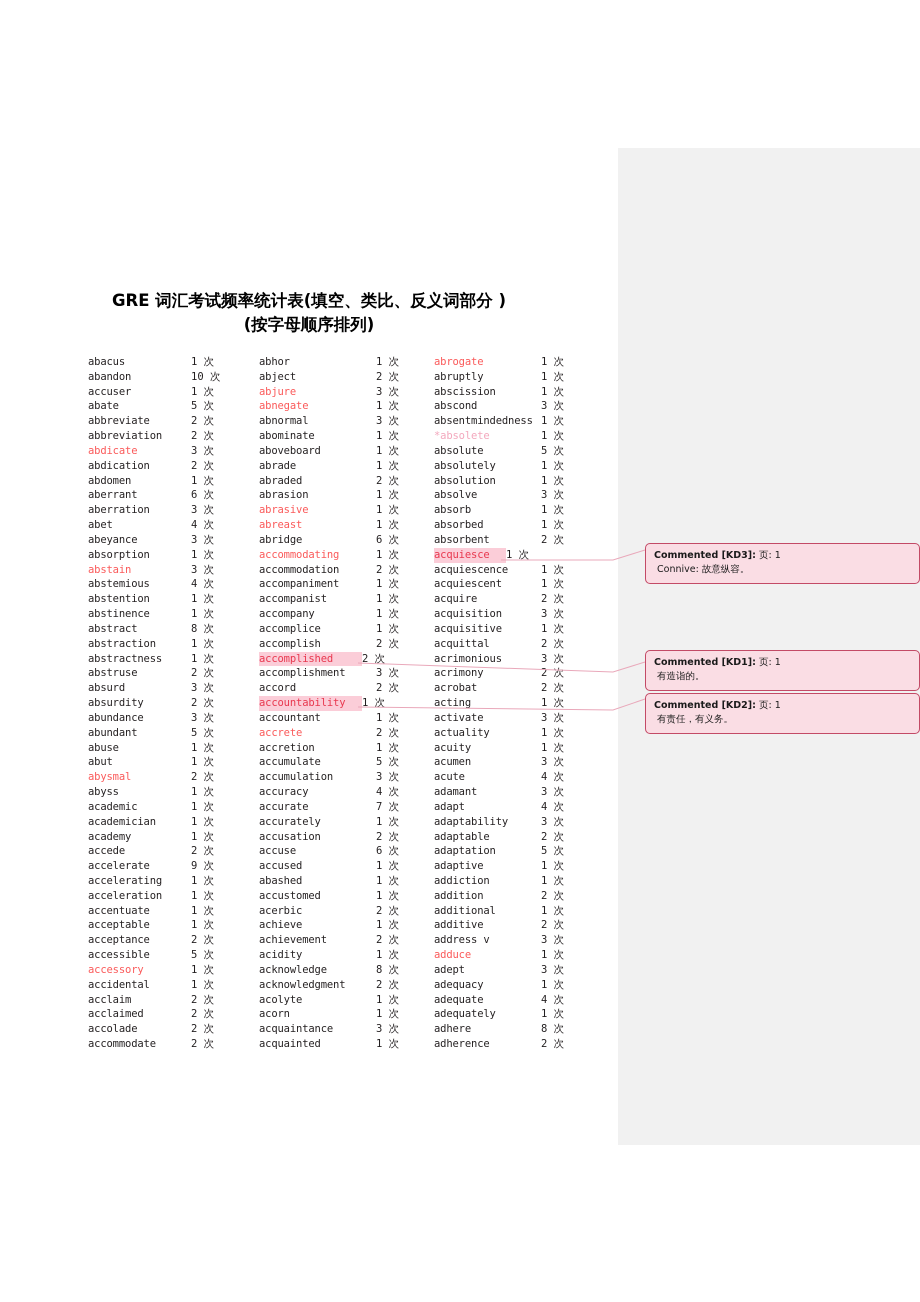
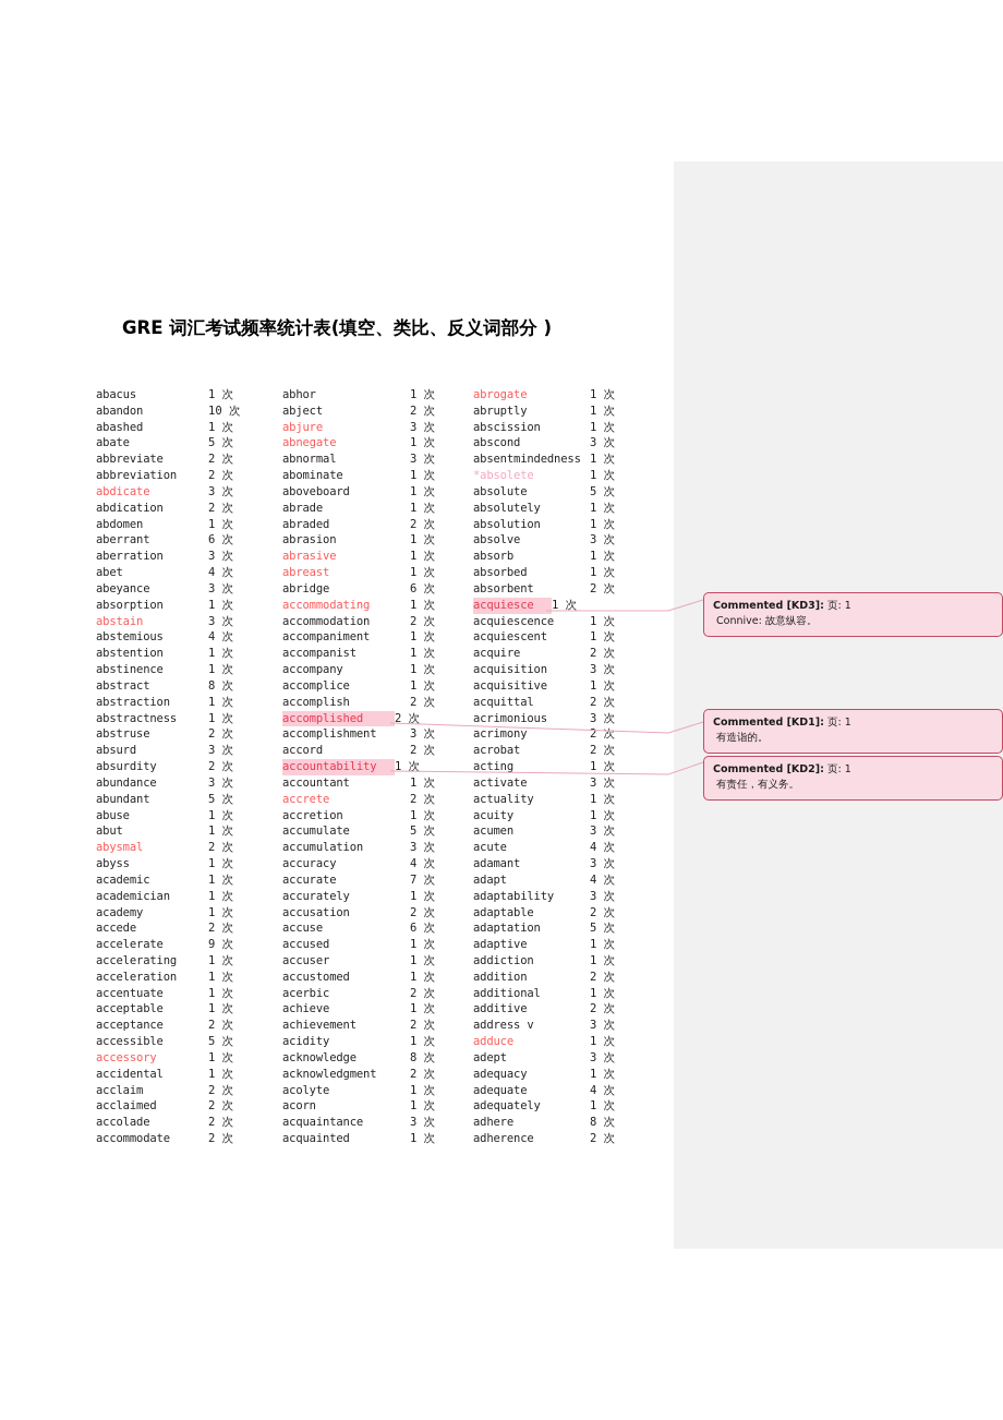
  GRE 词汇考试频率统计表(填空、类比、反义词部分 )
- (按字母顺序排列)
  abacus
  1 次
  abandon
  10 次
- accuser
+ abashed
  1 次
  abate
  5 次
  abbreviate
  2 次
  abbreviation
  2 次
  abdicate
  3 次
  abdication
  2 次
  abdomen
  1 次
  aberrant
  6 次
  aberration
  3 次
  abet
  4 次
  abeyance
  3 次
  absorption
  1 次
  abstain
  3 次
  abstemious
  4 次
  abstention
  1 次
  abstinence
  1 次
  abstract
  8 次
  abstraction
  1 次
  abstractness
  1 次
  abstruse
  2 次
  absurd
  3 次
  absurdity
  2 次
  abundance
  3 次
  abundant
  5 次
  abuse
  1 次
  abut
  1 次
  abysmal
  2 次
  abyss
  1 次
  academic
  1 次
  academician
  1 次
  academy
  1 次
  accede
  2 次
  accelerate
  9 次
  accelerating
  1 次
  acceleration
  1 次
  accentuate
  1 次
  acceptable
  1 次
  acceptance
  2 次
  accessible
  5 次
  accessory
  1 次
  accidental
  1 次
  acclaim
  2 次
  acclaimed
  2 次
  accolade
  2 次
  accommodate
  2 次
  abhor
  1 次
  abject
  2 次
  abjure
  3 次
  abnegate
  1 次
  abnormal
  3 次
  abominate
  1 次
  aboveboard
  1 次
  abrade
  1 次
  abraded
  2 次
  abrasion
  1 次
  abrasive
  1 次
  abreast
  1 次
  abridge
  6 次
  accommodating
  1 次
  accommodation
  2 次
  accompaniment
  1 次
  accompanist
  1 次
  accompany
  1 次
  accomplice
  1 次
  accomplish
  2 次
  accomplished
  2 次
  accomplishment
  3 次
  accord
  2 次
  accountability
  1 次
  accountant
  1 次
  accrete
  2 次
  accretion
  1 次
  accumulate
  5 次
  accumulation
  3 次
  accuracy
  4 次
  accurate
  7 次
  accurately
  1 次
  accusation
  2 次
  accuse
  6 次
  accused
  1 次
- abashed
+ accuser
  1 次
  accustomed
  1 次
  acerbic
  2 次
  achieve
  1 次
  achievement
  2 次
  acidity
  1 次
  acknowledge
  8 次
  acknowledgment
  2 次
  acolyte
  1 次
  acorn
  1 次
  acquaintance
  3 次
  acquainted
  1 次
  abrogate
  1 次
  abruptly
  1 次
  abscission
  1 次
  abscond
  3 次
  absentmindedness
  1 次
  *absolete
  1 次
  absolute
  5 次
  absolutely
  1 次
  absolution
  1 次
  absolve
  3 次
  absorb
  1 次
  absorbed
  1 次
  absorbent
  2 次
  acquiesce
  1 次
  acquiescence
  1 次
  acquiescent
  1 次
  acquire
  2 次
  acquisition
  3 次
  acquisitive
  1 次
  acquittal
  2 次
  acrimonious
  3 次
  acrimony
  2 次
  acrobat
  2 次
  acting
  1 次
  activate
  3 次
  actuality
  1 次
  acuity
  1 次
  acumen
  3 次
  acute
  4 次
  adamant
  3 次
  adapt
  4 次
  adaptability
  3 次
  adaptable
  2 次
  adaptation
  5 次
  adaptive
  1 次
  addiction
  1 次
  addition
  2 次
  additional
  1 次
  additive
  2 次
  address v
  3 次
  adduce
  1 次
  adept
  3 次
  adequacy
  1 次
  adequate
  4 次
  adequately
  1 次
  adhere
  8 次
  adherence
  2 次
  Commented [KD3]: 页: 1
  Connive: 故意纵容。
  Commented [KD1]: 页: 1
  有造诣的。
  Commented [KD2]: 页: 1
  有责任，有义务。
